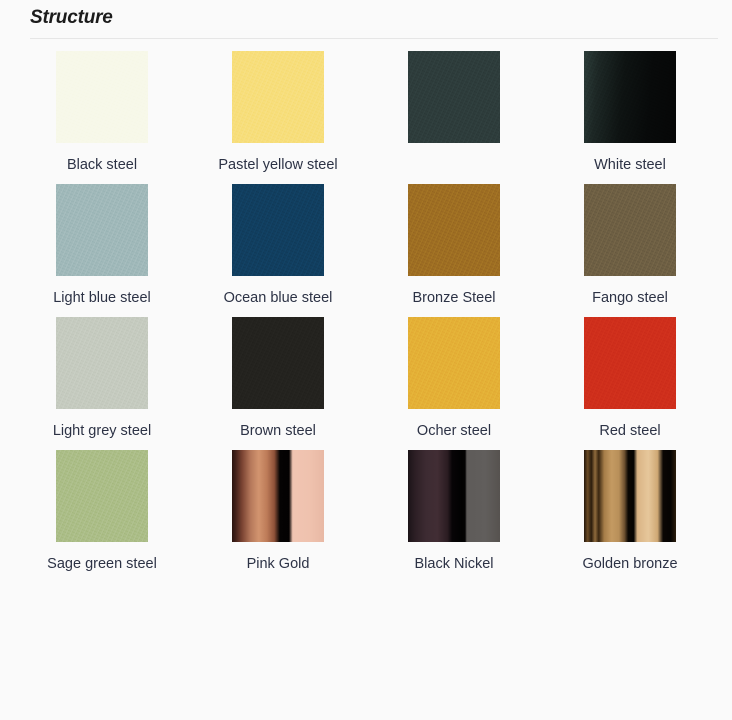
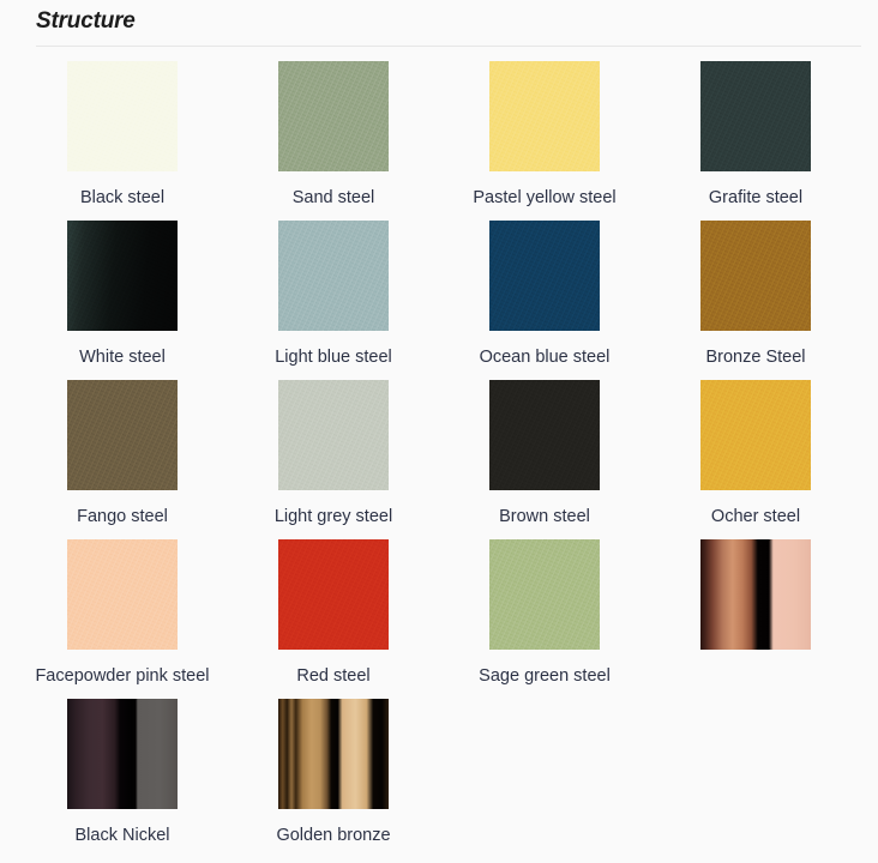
  Structure
  Black steel
+ Sand steel
  Pastel yellow steel
+ Grafite steel
  White steel
  Light blue steel
  Ocean blue steel
  Bronze Steel
  Fango steel
  Light grey steel
  Brown steel
  Ocher steel
+ Facepowder pink steel
  Red steel
  Sage green steel
- Pink Gold
  Black Nickel
  Golden bronze
